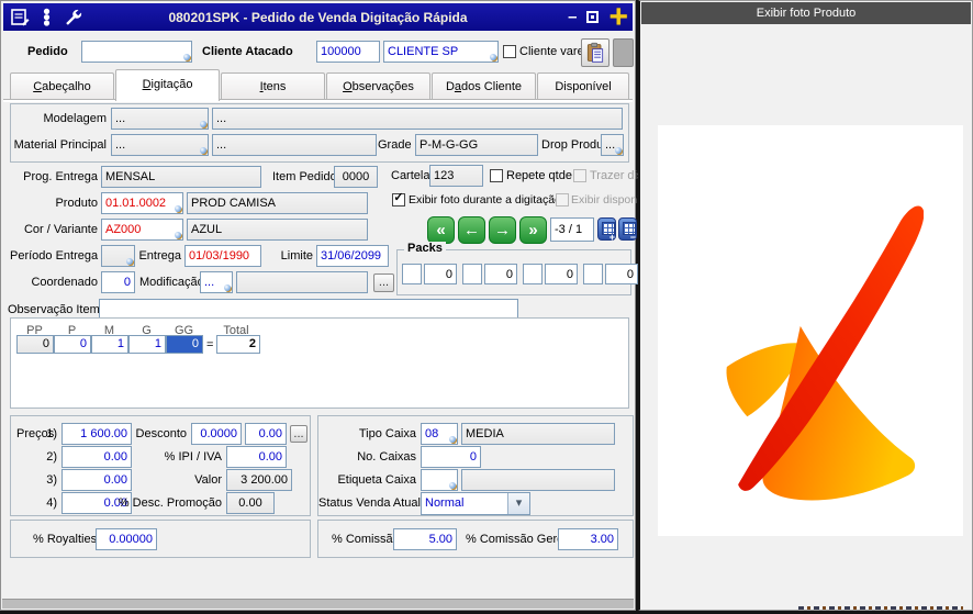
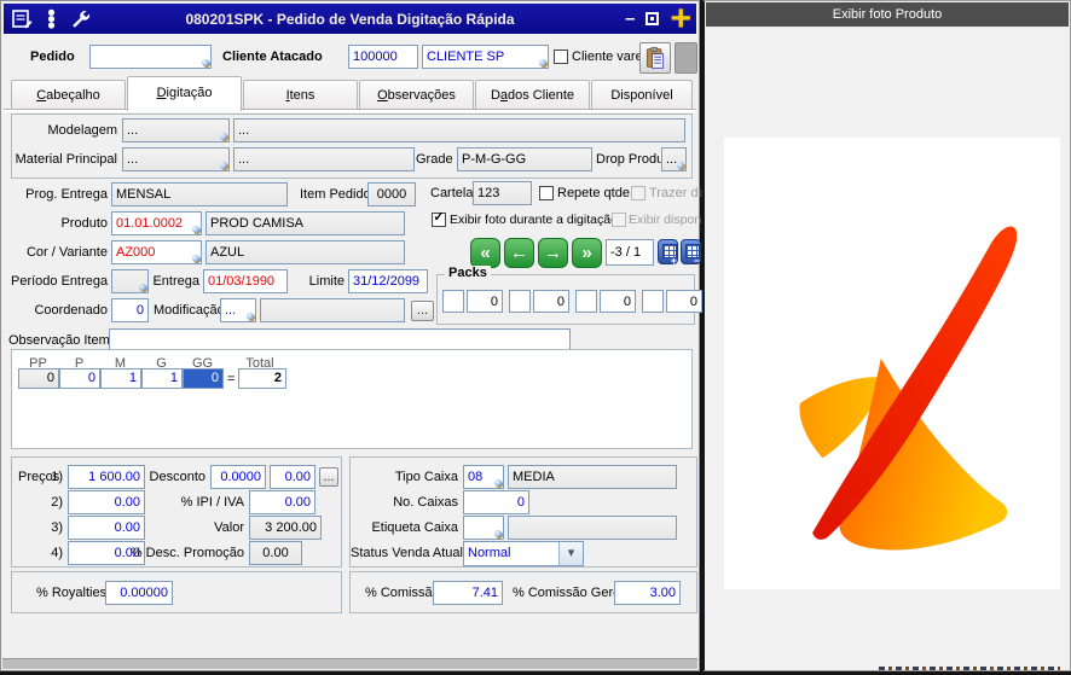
  080201SPK - Pedido de Venda Digitação Rápida
  –
  +
  Pedido
  Cliente Atacado
  100000
  CLIENTE SP
  Cliente var
  Cabeçalho
  Digitação
  Itens
  Observações
  Dados Cliente
  Disponível
  Modelagem
  ...
  ...
  Material Principal
  ...
  ...
  Grade
  P-M-G-GG
  Drop Prod
  ...
  Prog. Entrega
  MENSAL
  Item Pedid
  0000
  Produto
  01.01.0002
  PROD CAMISA
  Cor / Variante
  AZ000
  AZUL
  Período Entrega
  Entrega
  01/03/1990
  Limite
- 31/06/2099
+ 31/12/2099
  Coordenado
  0
  Modificaçã
  ...
  ...
  Observação Item
  Cartela
  123
  Repete qtde
  ✓
  Exibir foto durante a digitaçã
  Exibir dispon
  «
  ←
  →
  »
  -3 / 1
  +
  −
  Packs
  0
  0
  0
  0
  PP
  P
  M
  G
  GG
  Total
  0
  0
  1
  1
  0
  =
  2
  Preços
  1)
  1 600.00
  Desconto
  0.0000
  0.00
  ...
  2)
  0.00
  % IPI / IVA
  0.00
  3)
  0.00
  Valor
  3 200.00
  4)
  0.00
  % Desc. Promoção
  0.00
  % Royalties
  0.00000
  Tipo Caixa
  08
  MEDIA
  No. Caixas
  0
  Etiqueta Caixa
  Status Venda Atual
  Normal
  ▾
  % Comissã
- 5.00
+ 7.41
  % Comissão Ger
  3.00
  Exibir foto Produto
